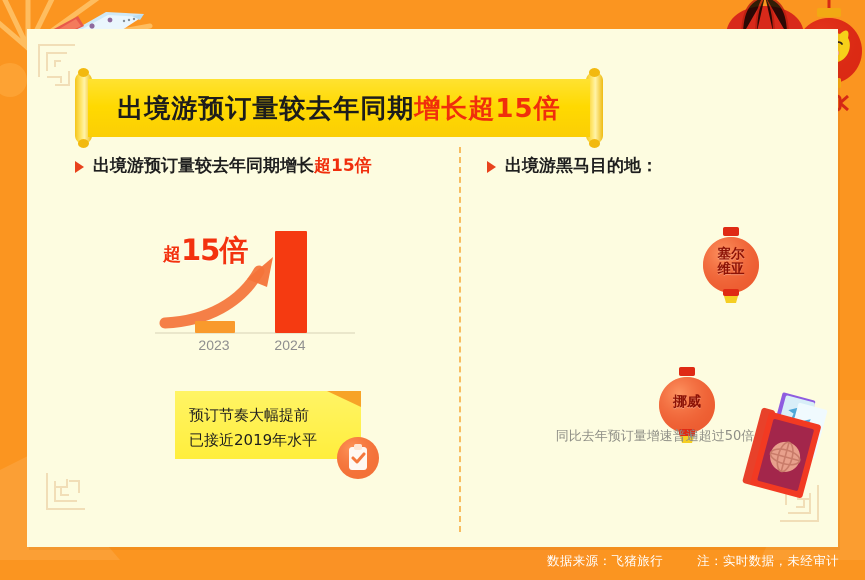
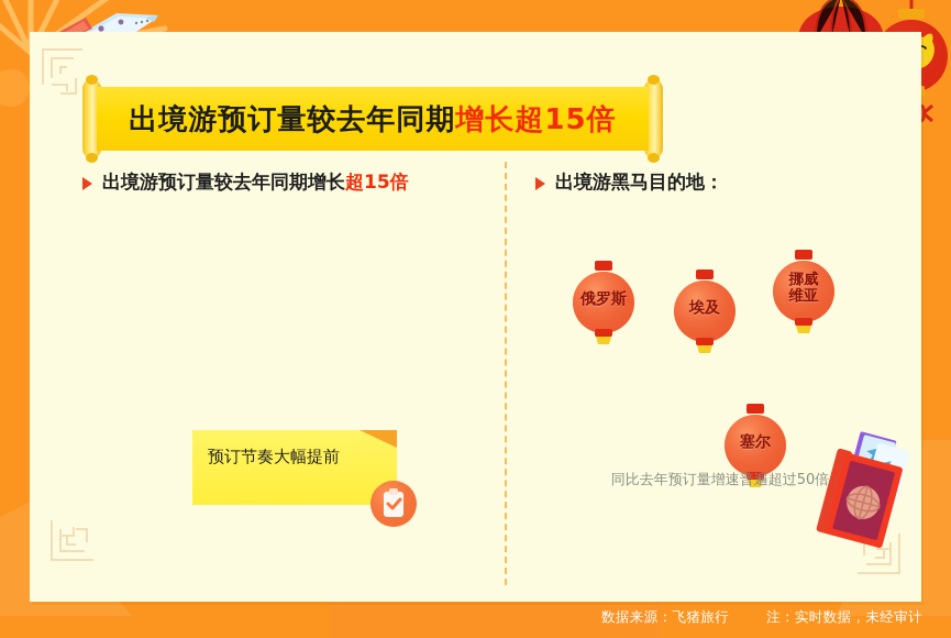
  出境游预订量较去年同期增长超15倍
  出境游预订量较去年同期增长超15倍
- 超15倍
- 2023
- 2024
  预订节奏大幅提前
- 已接近2019年水平
  出境游黑马目的地：
+ 俄罗斯
+ 埃及
- 塞尔
+ 挪威
  维亚
- 挪威
+ 塞尔
  同比去年预订量增速普遍超过50倍
  数据来源：飞猪旅行
  注：实时数据，未经审计
